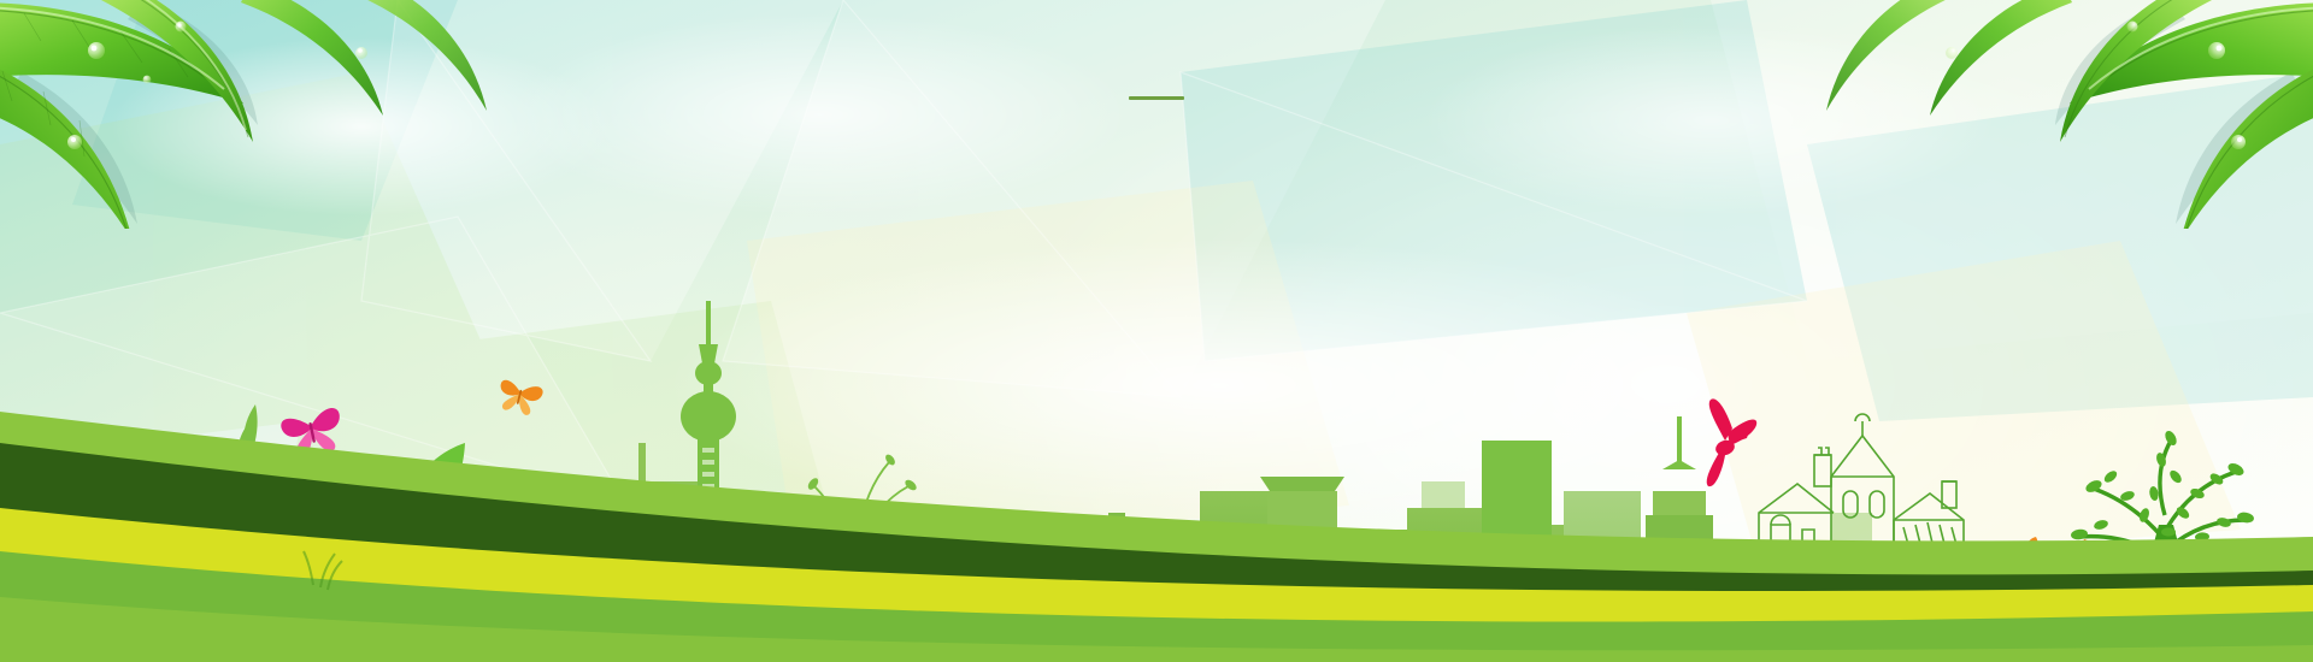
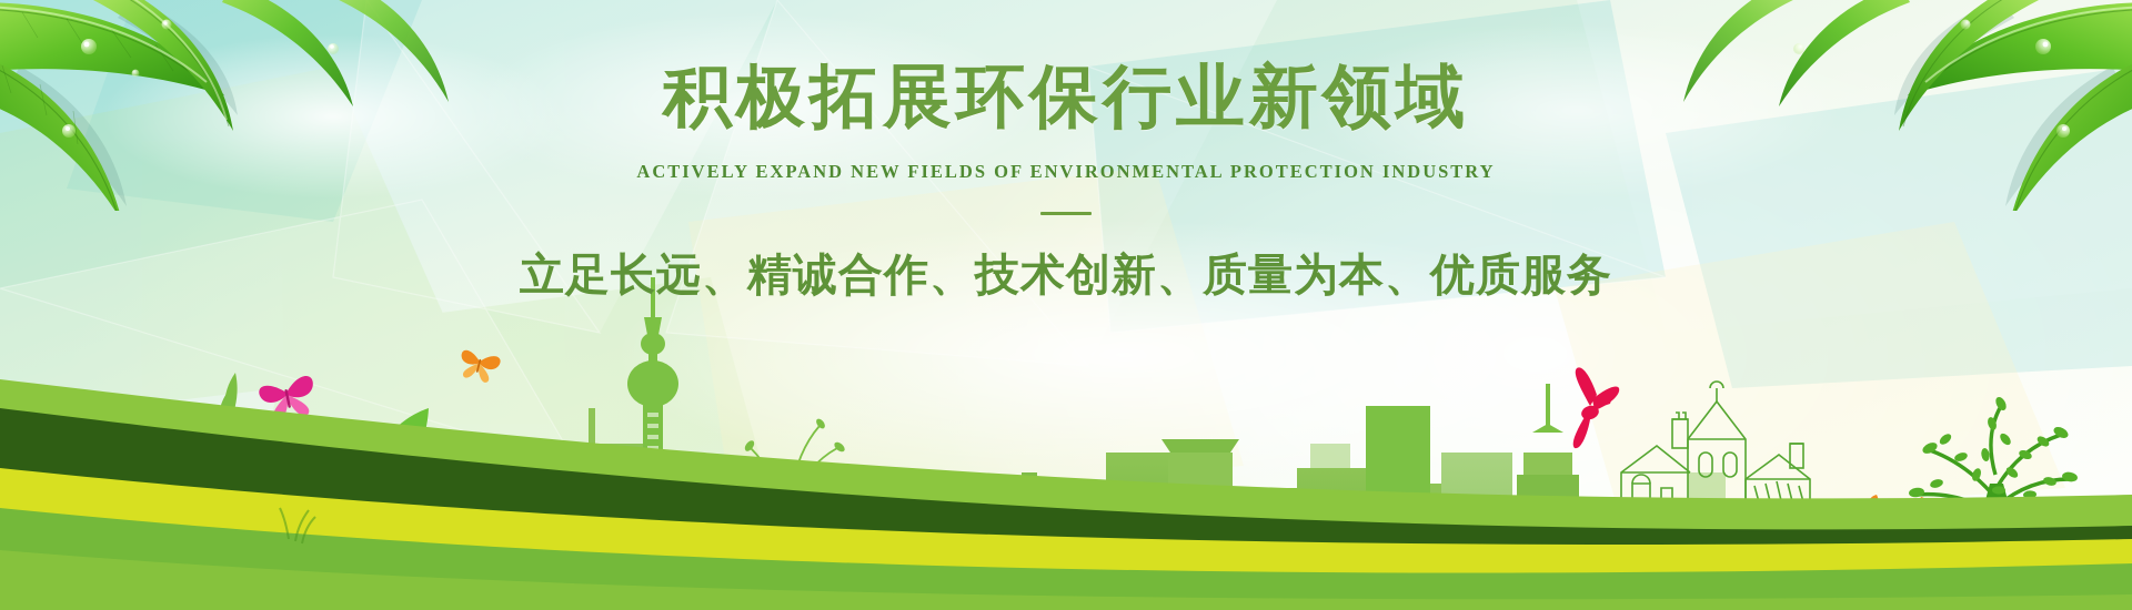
+ 积极拓展环保行业新领域
+ ACTIVELY EXPAND NEW FIELDS OF ENVIRONMENTAL PROTECTION INDUSTRY
+ 立足长远、精诚合作、技术创新、质量为本、优质服务
